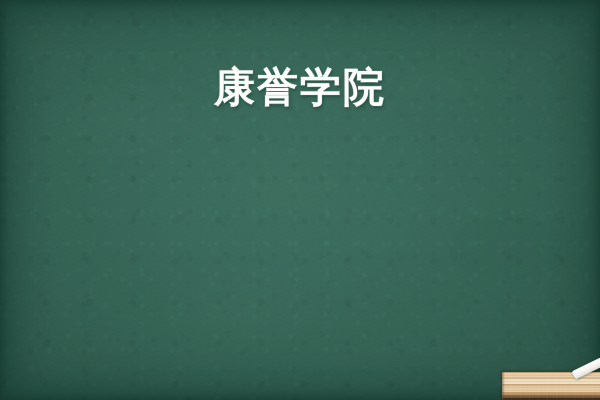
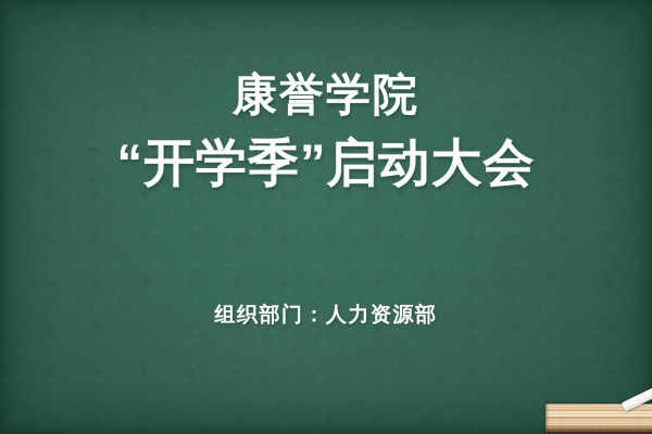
  康誉学院
+ “开学季”启动大会
+ 组织部门：人力资源部
